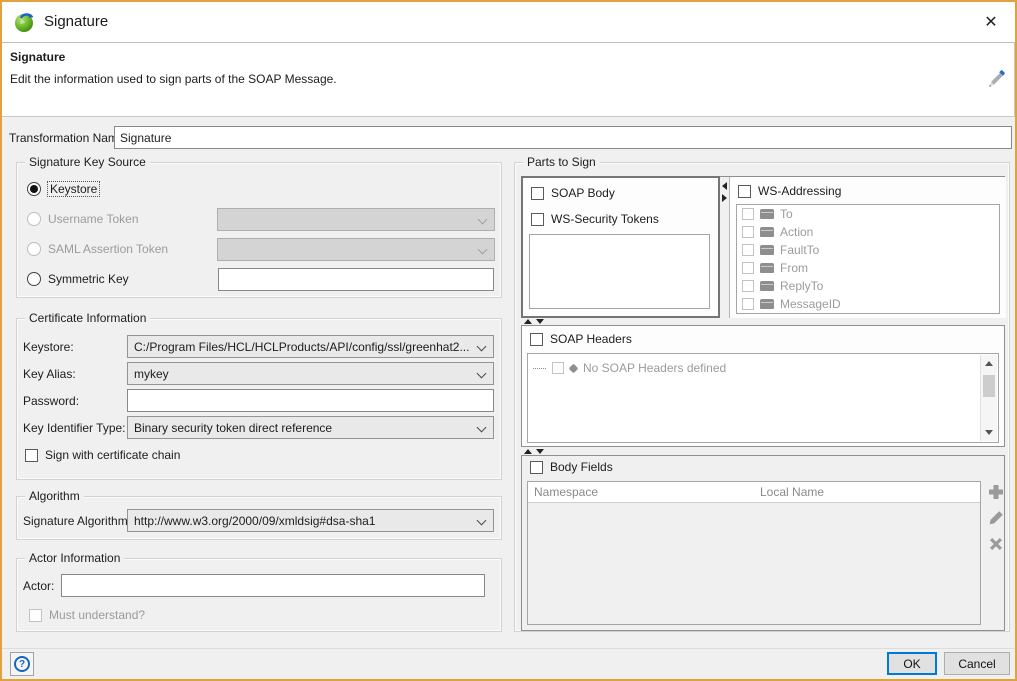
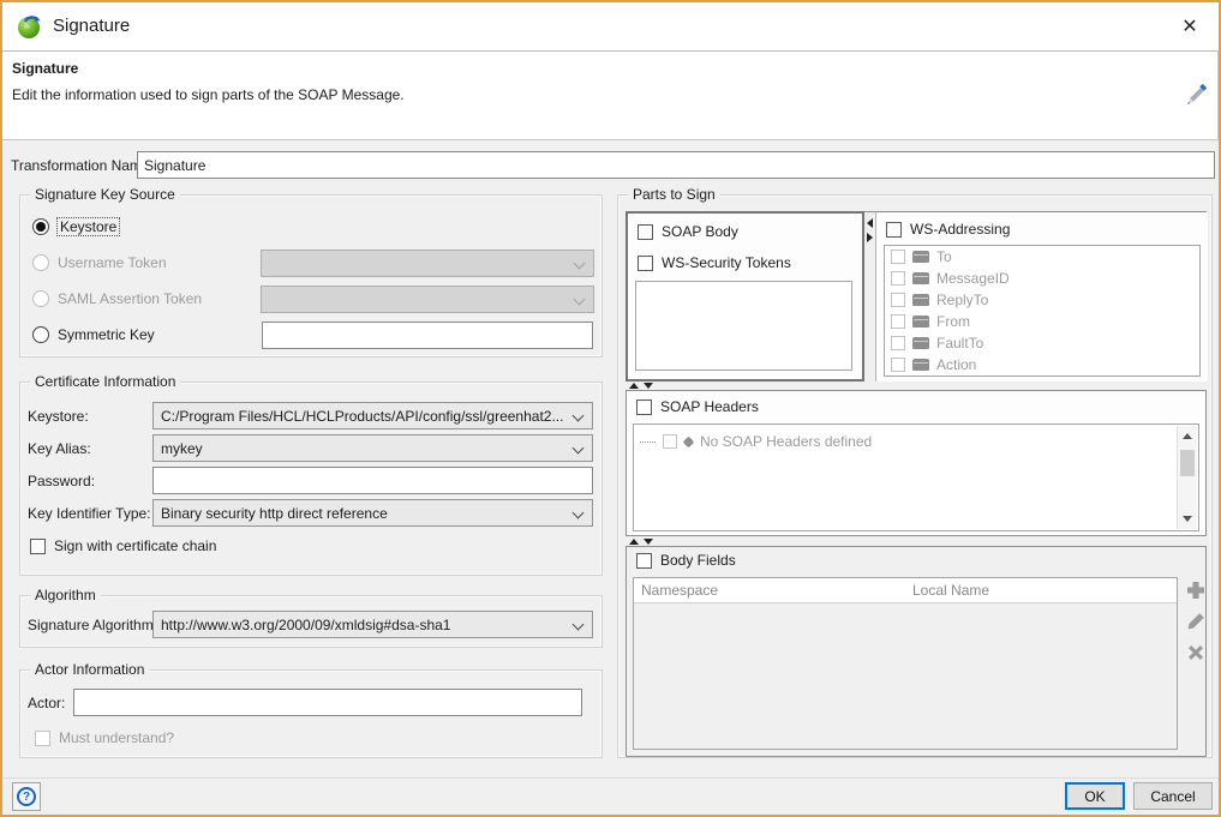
  Signature
  ✕
  Signature
  Edit the information used to sign parts of the SOAP Message.
  Transformation Nam
  Signature
  Signature Key Source
  Keystore
  Username Token
  SAML Assertion Token
  Symmetric Key
  Certificate Information
  Keystore:
  C:/Program Files/HCL/HCLProducts/API/config/ssl/greenhat2...
  Key Alias:
  mykey
  Password:
  Key Identifier Type:
- Binary security token direct reference
+ Binary security http direct reference
  Sign with certificate chain
  Algorithm
  Signature Algorithm
  http://www.w3.org/2000/09/xmldsig#dsa-sha1
  Actor Information
  Actor:
  Must understand?
  Parts to Sign
  SOAP Body
  WS-Security Tokens
  WS-Addressing
  To
- Action
+ MessageID
- FaultTo
+ ReplyTo
  From
- ReplyTo
+ FaultTo
- MessageID
+ Action
  SOAP Headers
  No SOAP Headers defined
  Body Fields
  Namespace
  Local Name
  ?
  OK
  Cancel
